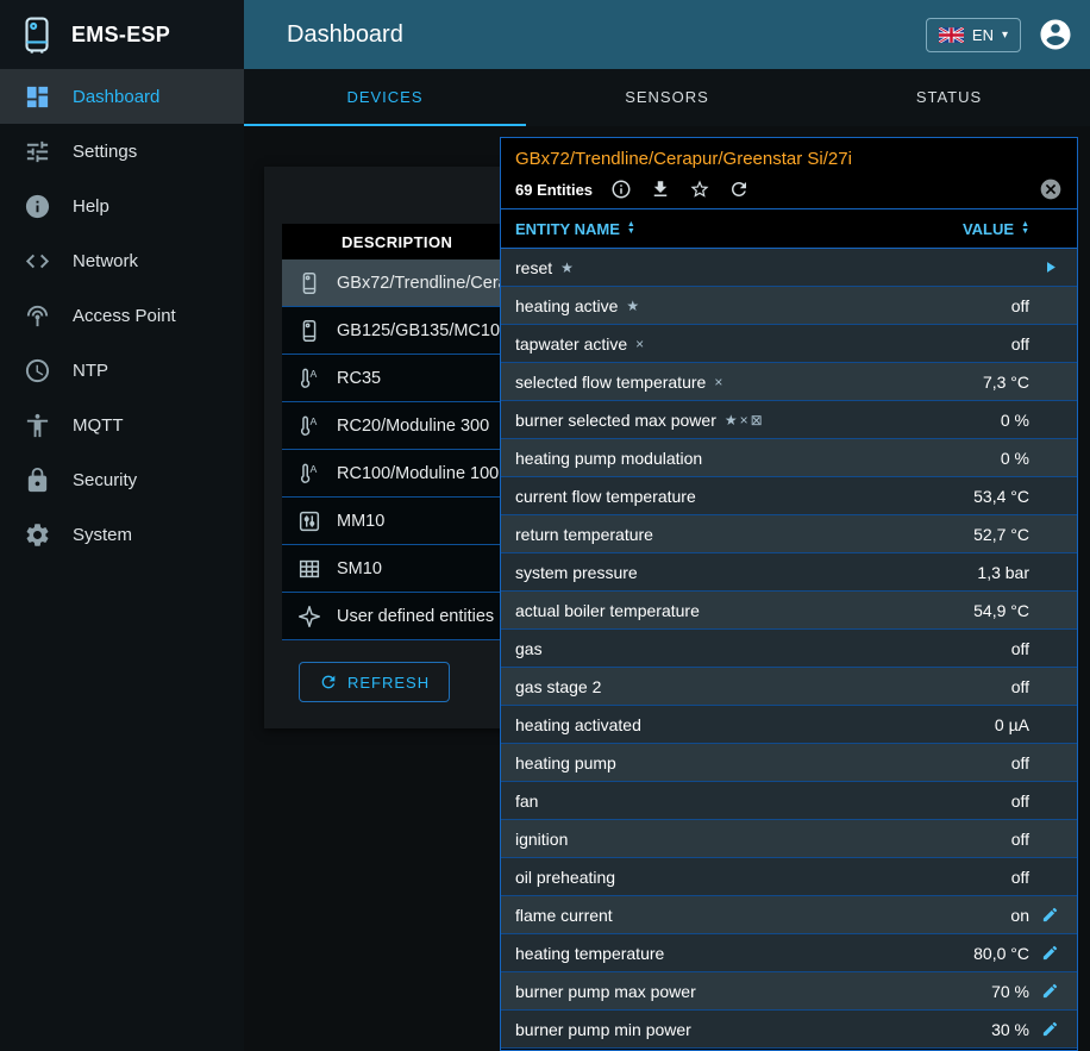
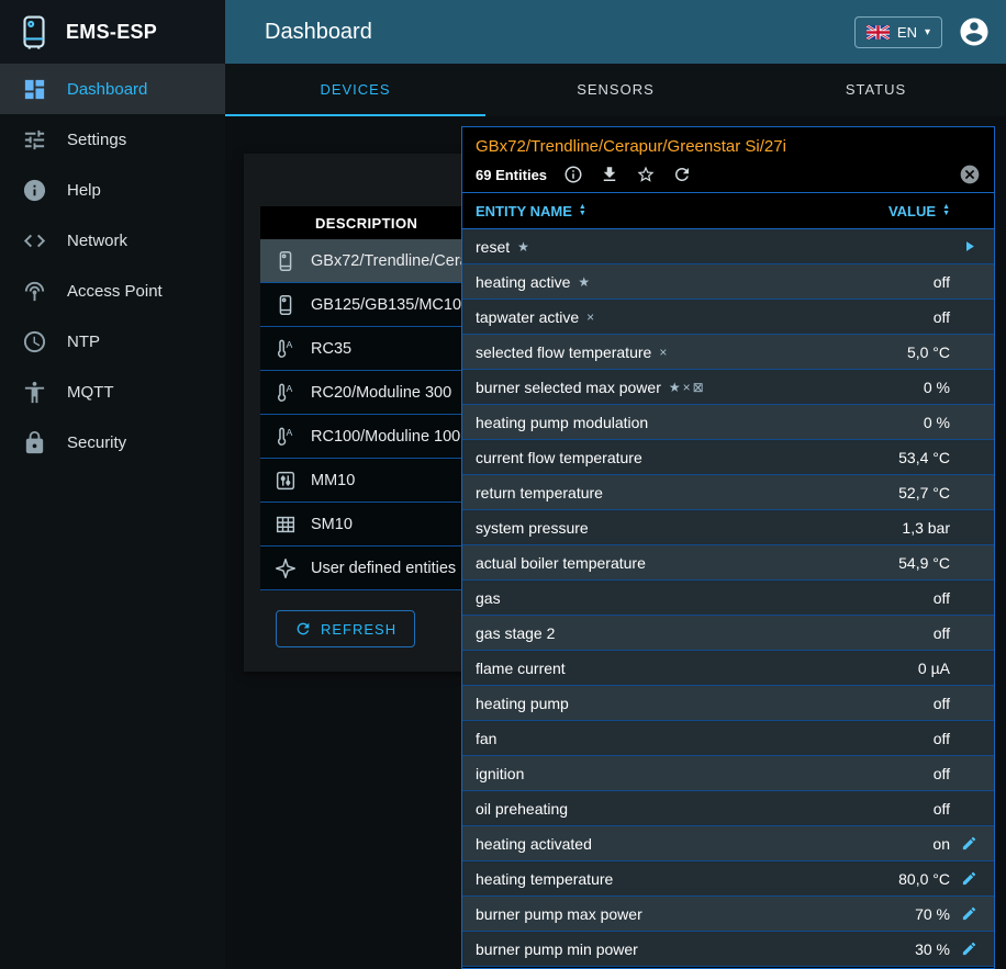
  EMS-ESP
  Dashboard
  Settings
  Help
  Network
  Access Point
  NTP
  MQTT
  Security
- System
  Dashboard
  EN
  ▾
  DEVICES
  SENSORS
  STATUS
  DESCRIPTION
  GBx72/Trendline/Cer
  GB125/GB135/MC10
  A
  RC35
  A
  RC20/Moduline 300
  A
  RC100/Moduline 100
  MM10
  SM10
  User defined entities
  REFRESH
  GBx72/Trendline/Cerapur/Greenstar Si/27i
  69 Entities
  ENTITY NAME
  VALUE
  reset
  ★
  heating active
  ★
  off
  tapwater active
  ×
  off
  selected flow temperature
  ×
- 7,3 °C
+ 5,0 °C
  burner selected max power
  ★×⊠
  0 %
  heating pump modulation
  0 %
  current flow temperature
  53,4 °C
  return temperature
  52,7 °C
  system pressure
  1,3 bar
  actual boiler temperature
  54,9 °C
  gas
  off
  gas stage 2
  off
- heating activated
+ flame current
  0 µA
  heating pump
  off
  fan
  off
  ignition
  off
  oil preheating
  off
- flame current
+ heating activated
  on
  heating temperature
  80,0 °C
  burner pump max power
  70 %
  burner pump min power
  30 %
